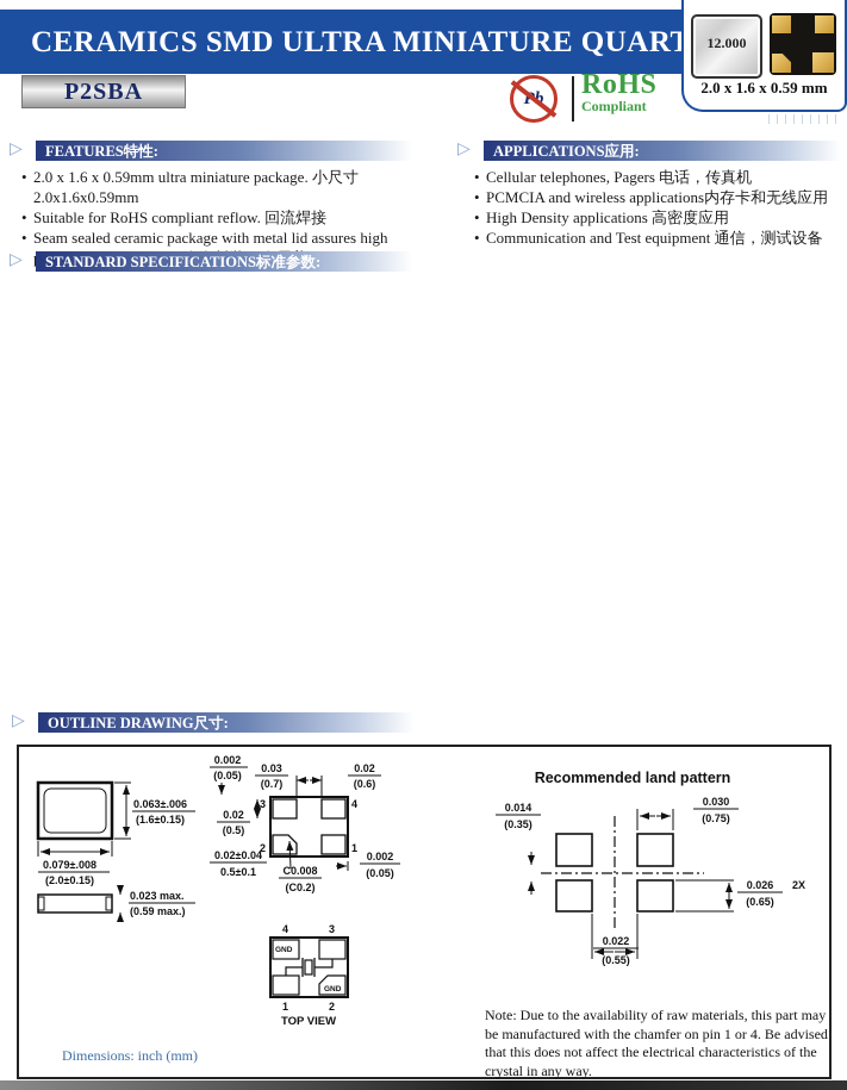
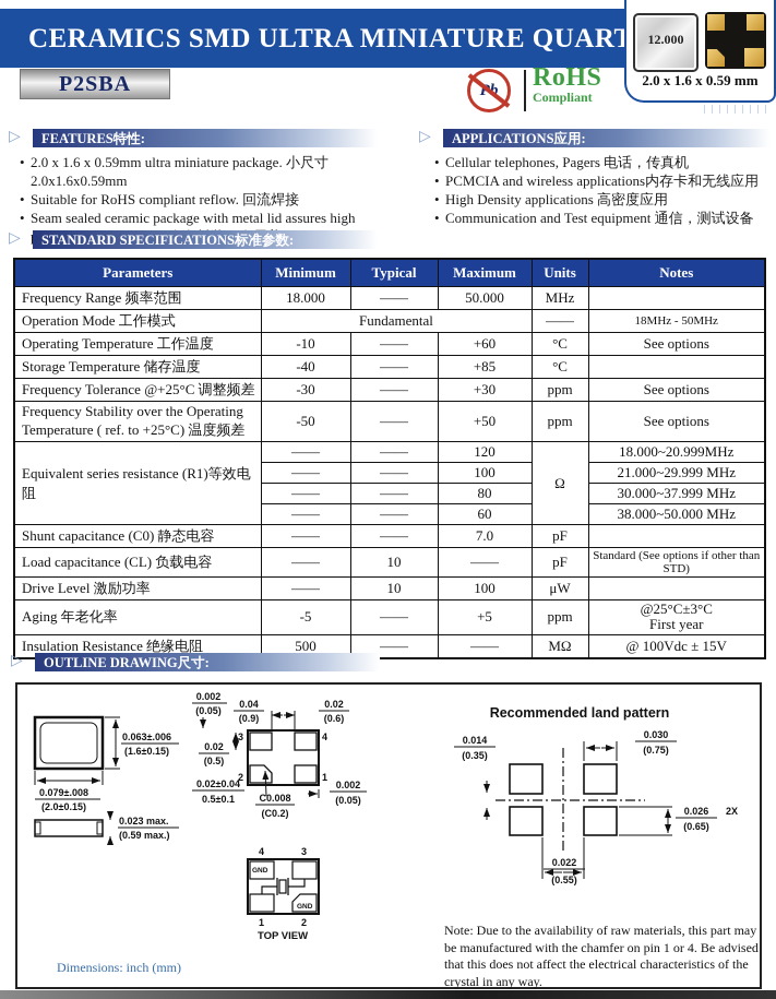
  CERAMICS SMD ULTRA MINIATURE QUAR
  12.000
  2.0 x 1.6 x 0.59 mm
  P2SBA
  RoHS
  Compliant
  ▷
  FEATURES特性:
  2.0 x 1.6 x 0.59mm ultra miniature package. 小尺寸2.0x1.6x0.59mm
  Suitable for RoHS compliant reflow. 回流焊接
  ▷
  APPLICATIONS应用:
  Cellular telephones, Pagers 电话，传真机
  PCMCIA and wireless applications内存卡和无线应用
  High Density applications 高密度应用
  Communication and Test equipment 通信，测试设备
  ▷
  STANDARD SPECIFICATIONS标准参数:
+ Parameters	Minimum	Typical	Maximum	Units	Notes
+ Frequency Range 频率范围	18.000	——	50.000	MHz
+ Operation Mode 工作模式	Fundamental	——	18MHz - 50MHz
+ Operating Temperature 工作温度	-10	——	+60	°C	See options
+ Storage Temperature 储存温度	-40	——	+85	°C
+ Frequency Tolerance @+25°C 调整频差	-30	——	+30	ppm	See options
+ Frequency Stability over the Operating Temperature ( ref. to +25°C) 温度频差	-50	——	+50	ppm	See options
+ Equivalent series resistance (R1)等效电阻	——	——	120	Ω	18.000~20.999MHz
+ ——	——	100	21.000~29.999 MHz
+ ——	——	80	30.000~37.999 MHz
+ ——	——	60	38.000~50.000 MHz
+ Shunt capacitance (C0) 静态电容	——	——	7.0	pF
+ Load capacitance (CL) 负载电容	——	10	——	pF	Standard (See options if other than STD)
+ Drive Level 激励功率	——	10	100	μW
+ Aging 年老化率	-5	——	+5	ppm	@25°C±3°C First year
+ Insulation Resistance 绝缘电阻	500	——	——	MΩ	@ 100Vdc ± 15V
  ▷
  OUTLINE DRAWING尺寸:
  0.063±.006
  (1.6±0.15)
  0.079±.008
  (2.0±0.15)
  0.023 max.
  (0.59 max.)
  3
  4
  2
  1
  0.002
  (0.05)
- 0.03
+ 0.04
- (0.7)
+ (0.9)
  0.02
  (0.6)
  0.02
  (0.5)
  0.02±0.04
  0.5±0.1
  C0.008
  (C0.2)
  0.002
  (0.05)
  4
  3
  1
  2
  TOP VIEW
  Recommended land pattern
  0.014
  (0.35)
  0.030
  (0.75)
  0.026
  2X
  (0.65)
  0.022
  (0.55)
  Note: Due to the availability of raw materials, this part may be manufactured with the chamfer on pin 1 or 4. Be advised that this does not affect the electrical characteristics of the crystal in any way.
  Dimensions: inch (mm)
